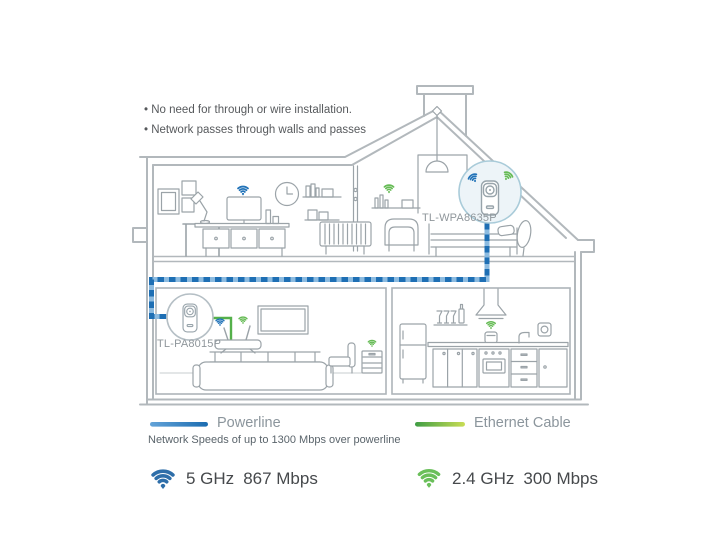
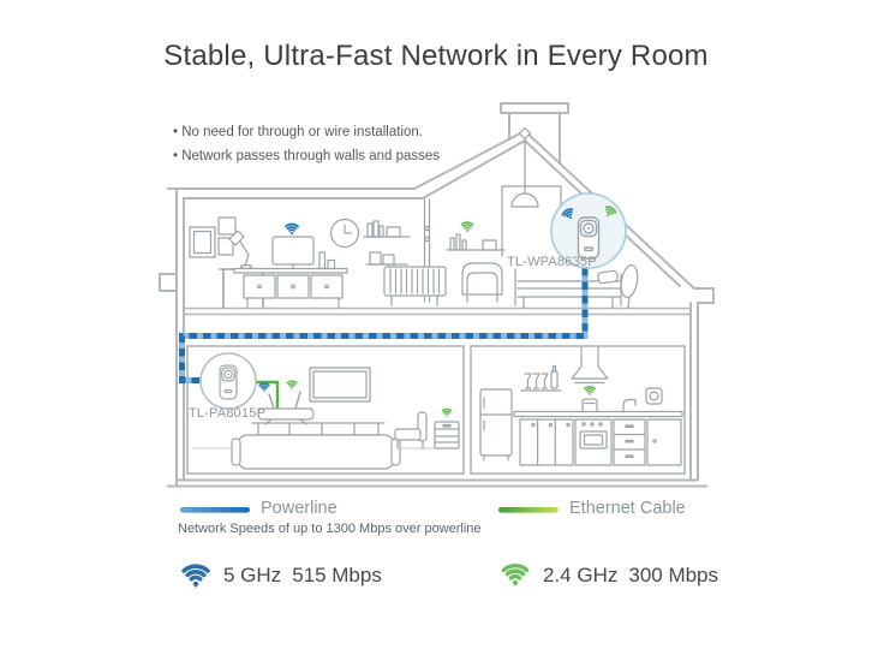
+ Stable, Ultra-Fast Network in Every Room
  No need for through or wire installation.
  Network passes through walls and passes
  TL-WPA8635P
  TL-PA8015P
  Powerline
  Ethernet Cable
  Network Speeds of up to 1300 Mbps over powerline
- 5 GHz 867 Mbps
+ 5 GHz 515 Mbps
  2.4 GHz 300 Mbps
